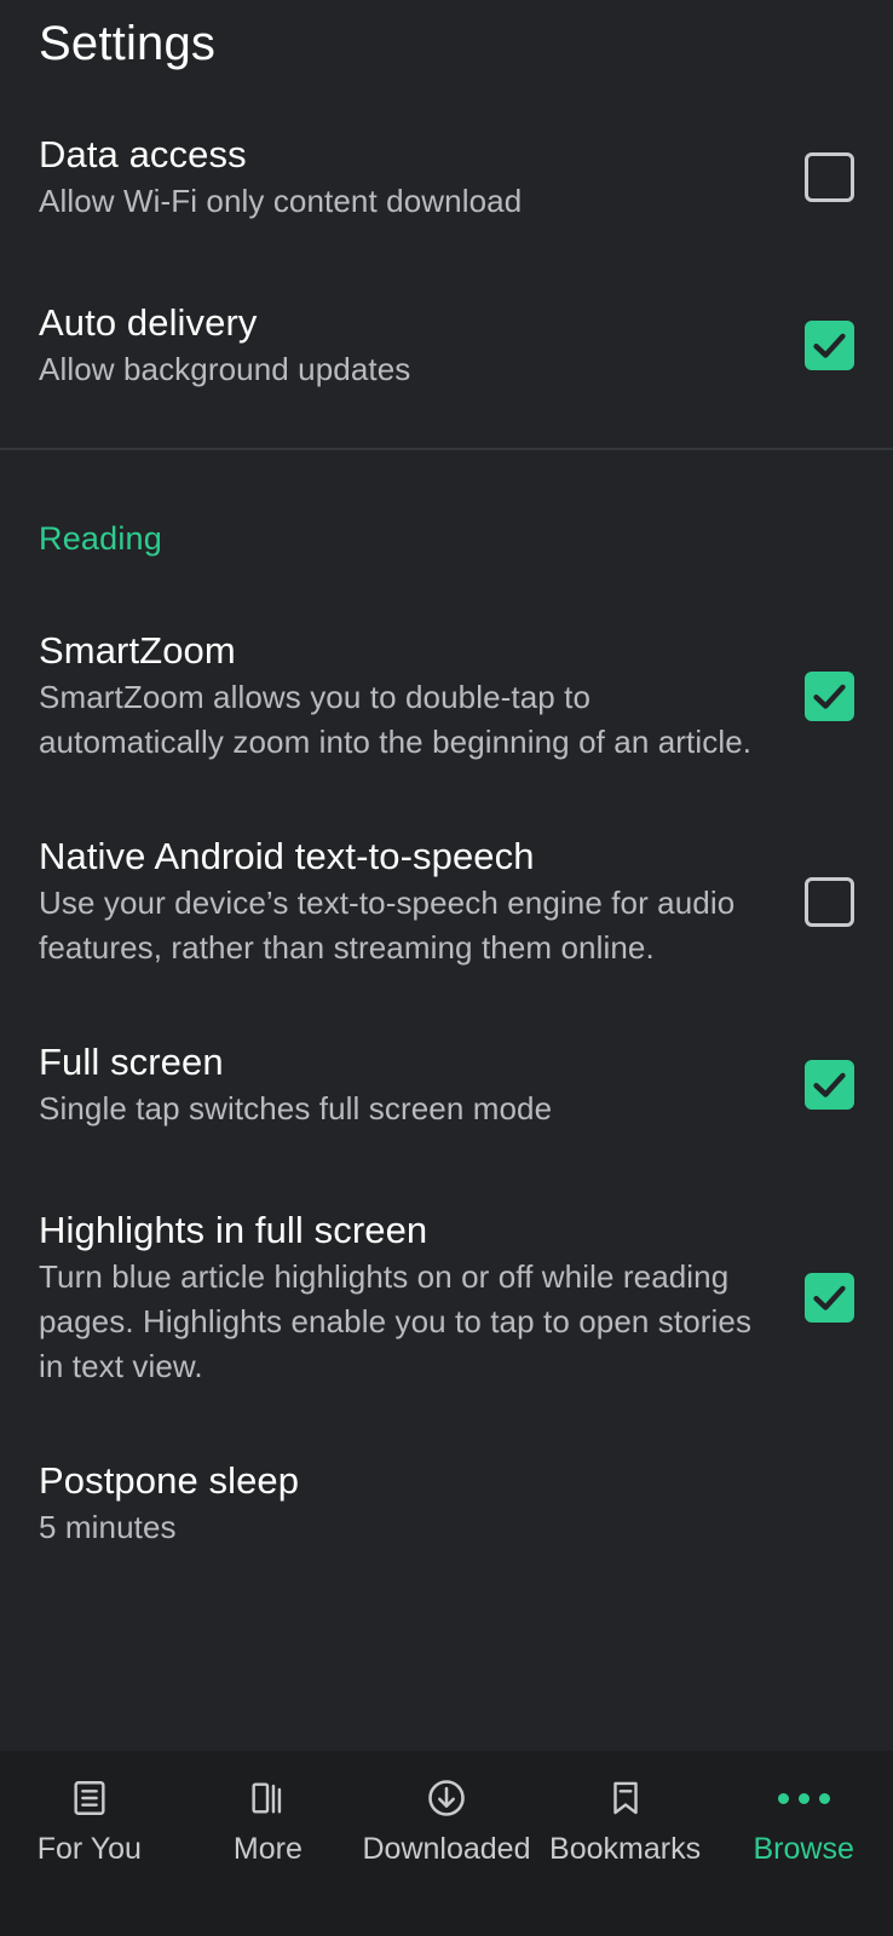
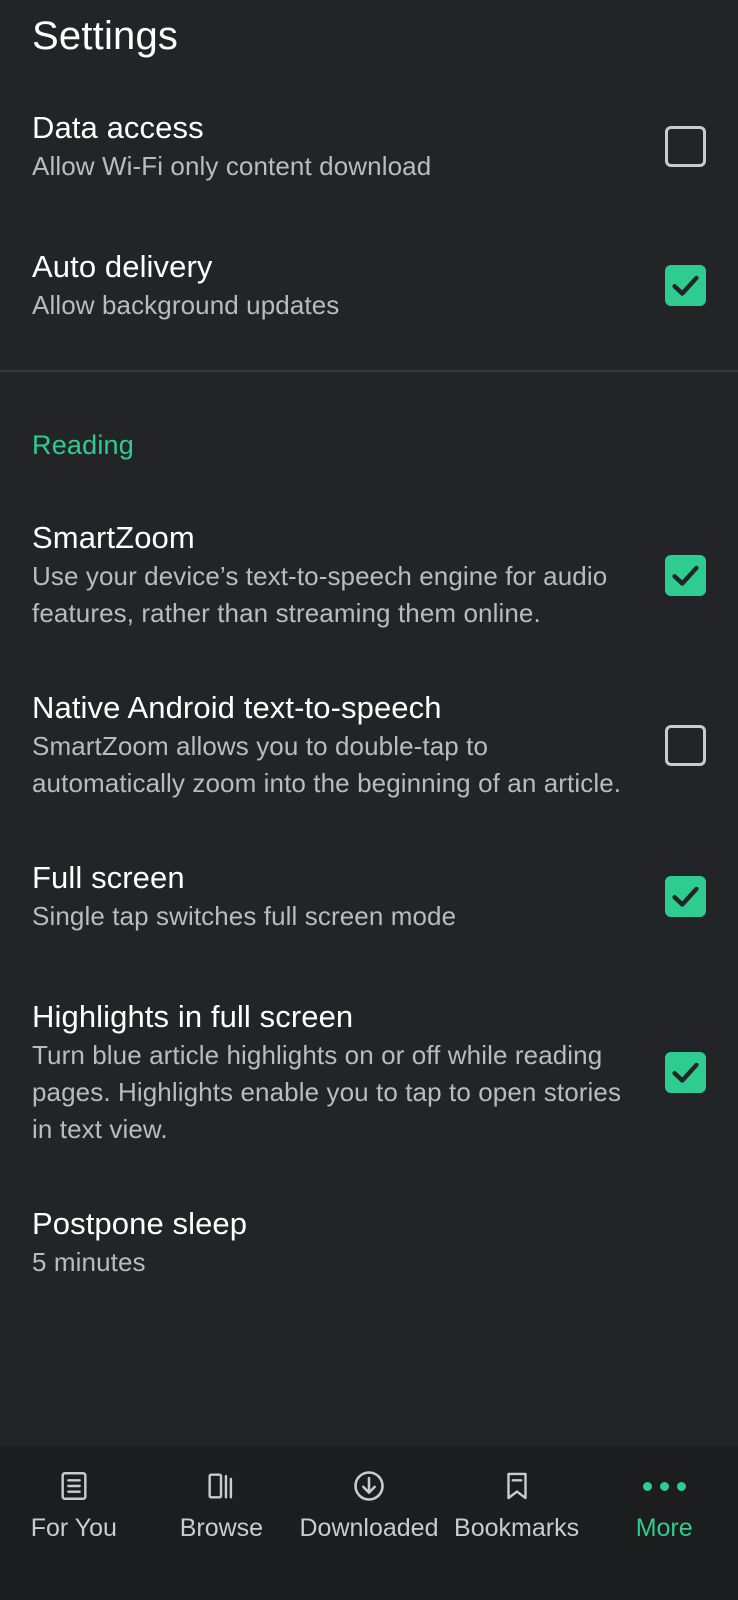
  Settings
  Data access
  Allow Wi-Fi only content download
  Auto delivery
  Allow background updates
  Reading
  SmartZoom
- SmartZoom allows you to double-tap to automatically zoom into the beginning of an article.
+ Use your device’s text-to-speech engine for audio features, rather than streaming them online.
  Native Android text-to-speech
- Use your device’s text-to-speech engine for audio features, rather than streaming them online.
+ SmartZoom allows you to double-tap to automatically zoom into the beginning of an article.
  Full screen
  Single tap switches full screen mode
  Highlights in full screen
  Turn blue article highlights on or off while reading pages. Highlights enable you to tap to open stories in text view.
  Postpone sleep
  5 minutes
  For You
- More
+ Browse
  Downloaded
  Bookmarks
- Browse
+ More
